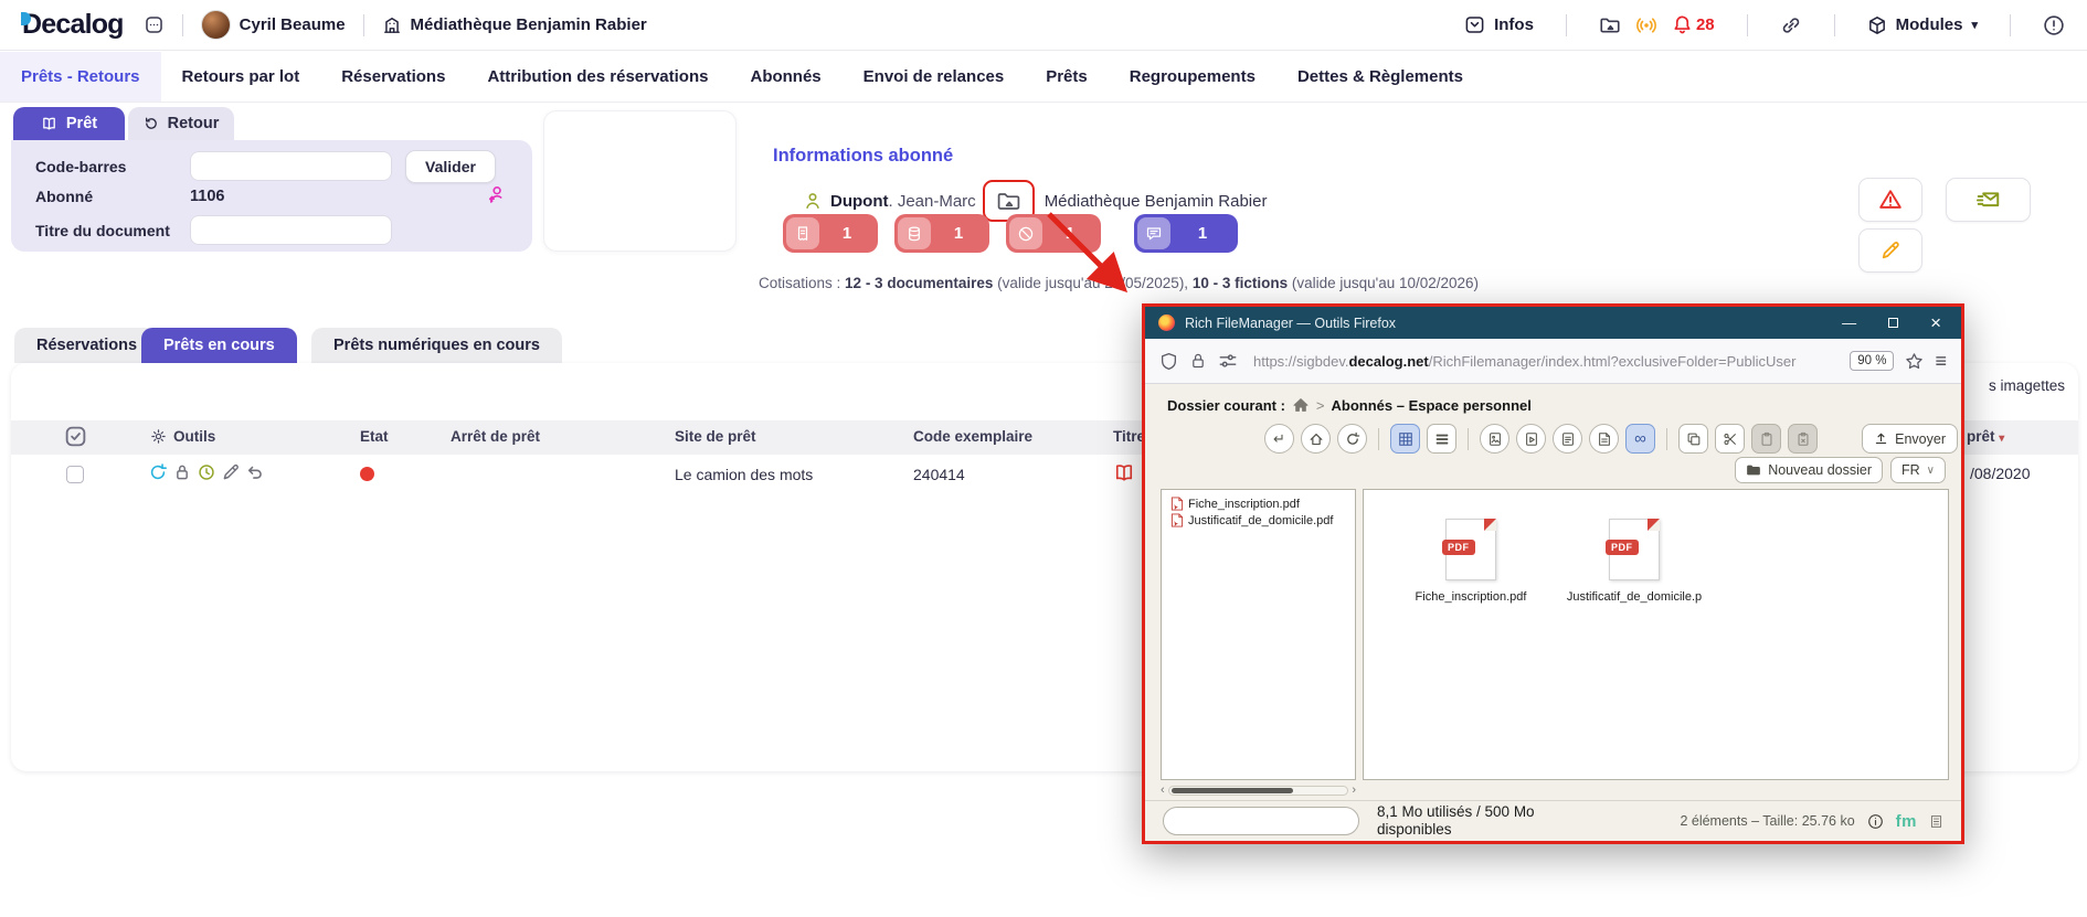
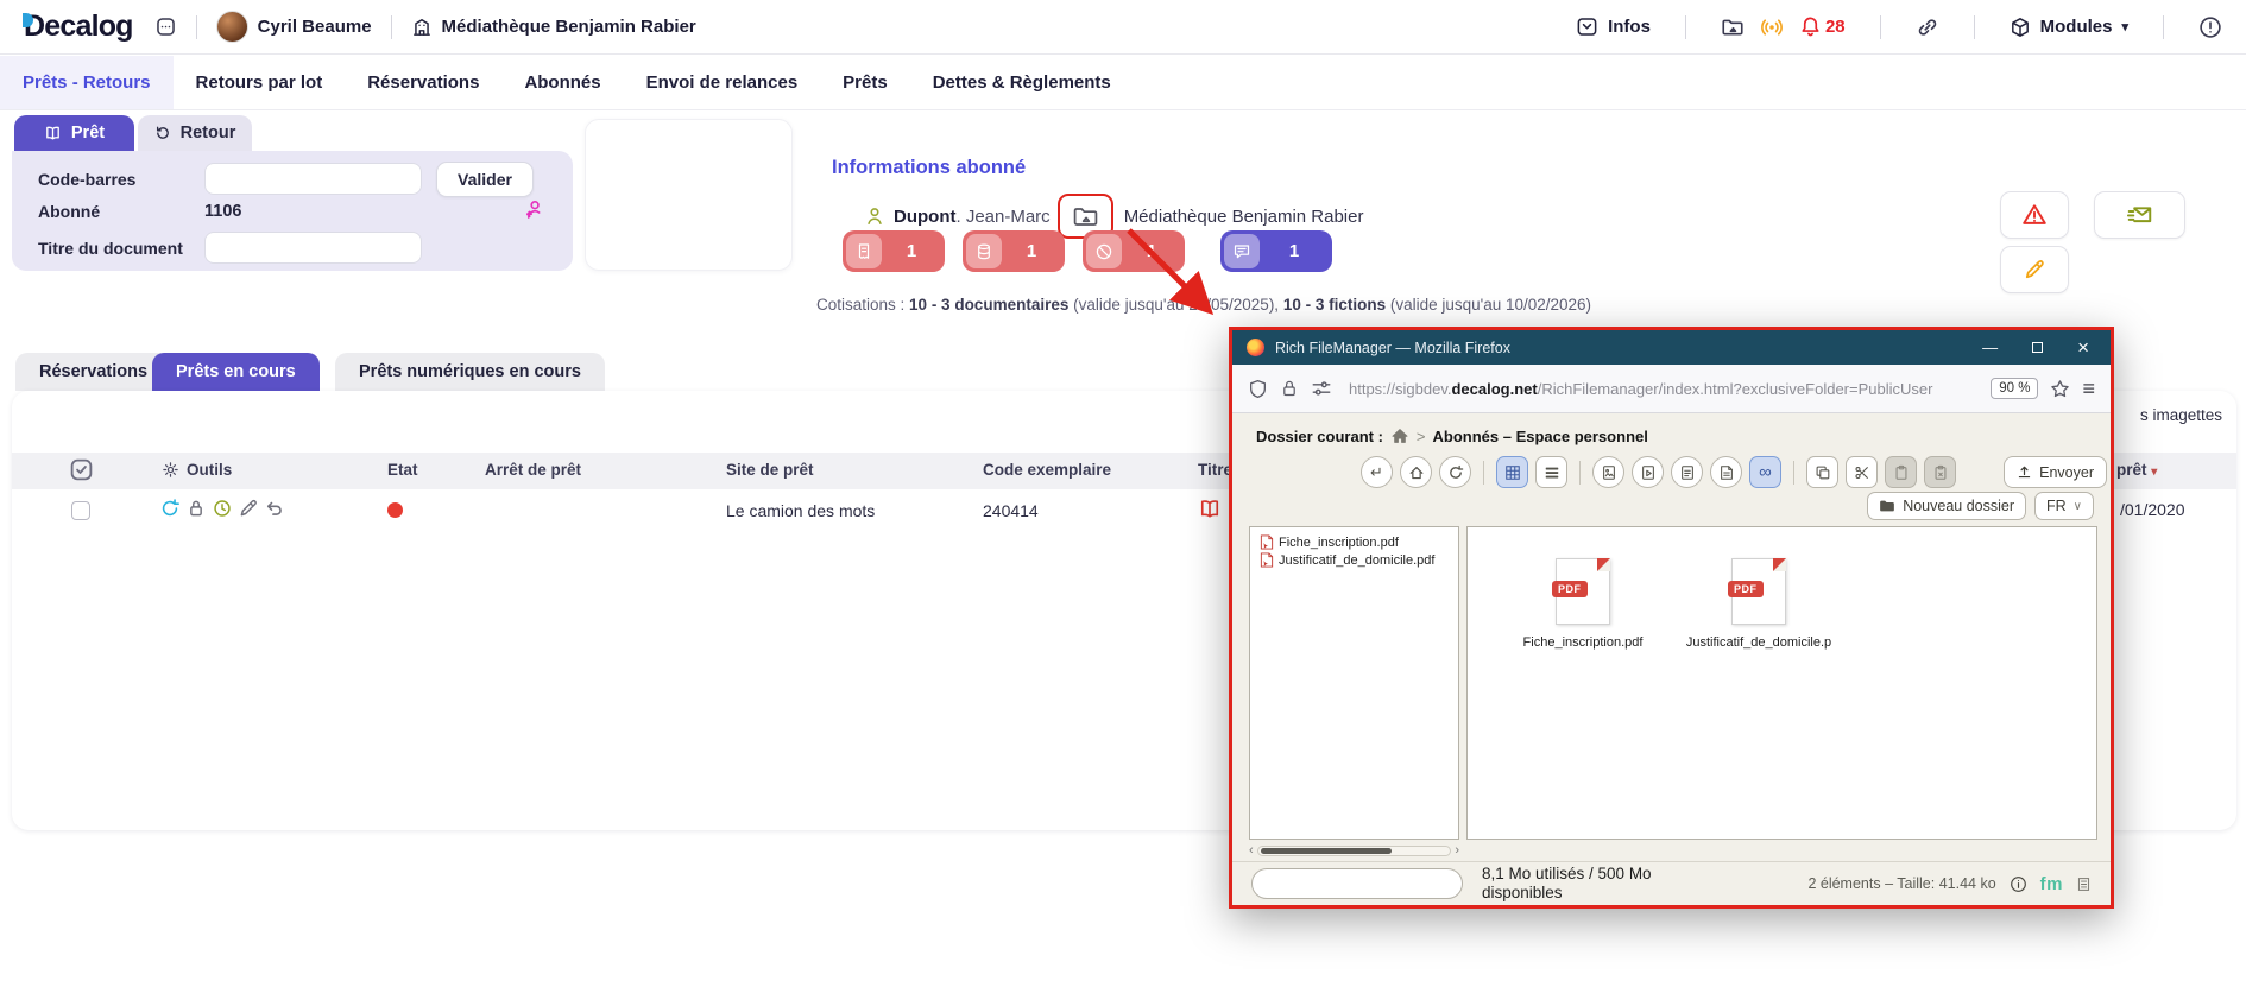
  Decalog
  Cyril Beaume
  Médiathèque Benjamin Rabier
  Infos
  28
  Modules
  ▾
  Prêts - Retours
  Retours par lot
  Réservations
- Attribution des réservations
  Abonnés
  Envoi de relances
  Prêts
- Regroupements
  Dettes & Règlements
  Prêt
  Retour
  Code-barres
  Valider
  Abonné
  1106
  Titre du document
  Informations abonné
  Dupont
  . Jean-Marc
  Médiathèque Benjamin Rabier
  1
  1
  1
- Cotisations : 12 - 3 documentaires (valide jusqu'au 2/05/2025), 10 - 3 fictions (valide jusqu'au 10/02/2026)
+ Cotisations : 10 - 3 documentaires (valide jusqu'au 2/05/2025), 10 - 3 fictions (valide jusqu'au 10/02/2026)
  Réservations
  Prêts en cours
  Prêts numériques en cours
  s imagettes
  Outils
  Etat
  Arrêt de prêt
  Site de prêt
  Code exemplaire
  Titr
  prêt ▾
  Le camion des mots
  240414
- /08/2020
+ /01/2020
- Rich FileManager — Outils Firefox
+ Rich FileManager — Mozilla Firefox
  —
  ×
  https://sigbdev.decalog.net/RichFilemanager/index.html?exclusiveFolder=PublicUser
  90 %
  ≡
  Dossier courant :
  >
  Abonnés – Espace personnel
  ↵
  ∞
  Envoyer
  Nouveau dossier
  FR
  ∨
  Fiche_inscription.pdf
  Justificatif_de_domicile.pdf
  PDF
  Fiche_inscription.pdf
  PDF
  Justificatif_de_domicile.p
  ‹
  ›
  8,1 Mo utilisés / 500 Mo disponibles
- 2 éléments – Taille: 25.76 ko
+ 2 éléments – Taille: 41.44 ko
  fm
